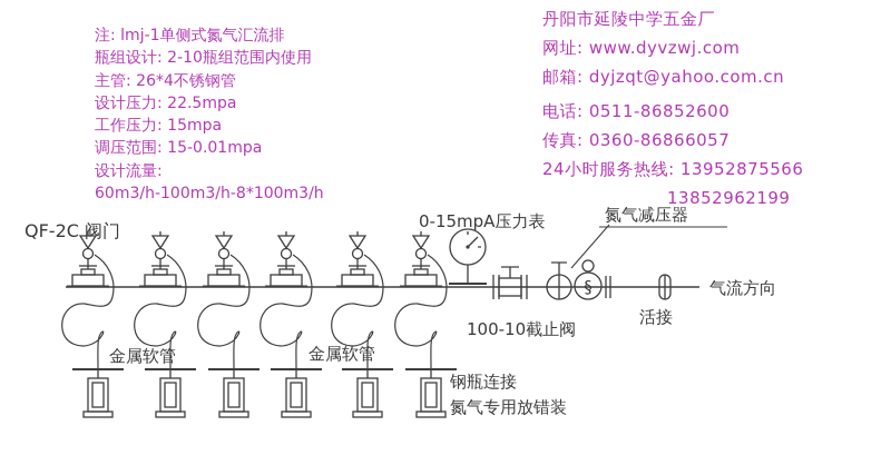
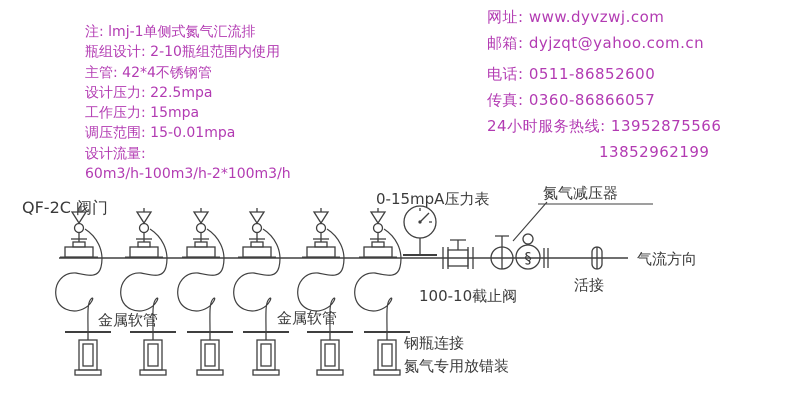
  注: lmj-1单侧式氮气汇流排
  瓶组设计: 2-10瓶组范围内使用
- 主管: 26*4不锈钢管
+ 主管: 42*4不锈钢管
  设计压力: 22.5mpa
  工作压力: 15mpa
  调压范围: 15-0.01mpa
  设计流量:
- 60m3/h-100m3/h-8*100m3/h
+ 60m3/h-100m3/h-2*100m3/h
- 丹阳市延陵中学五金厂
  网址: www.dyvzwj.com
  邮箱: dyjzqt@yahoo.com.cn
  电话: 0511-86852600
  传真: 0360-86866057
  24小时服务热线: 13952875566
  13852962199
  §
  QF-2C 阀门
  0-15mpA压力表
  氮气减压器
  气流方向
  活接
  100-10截止阀
  金属软管
  金属软管
  钢瓶连接
  氮气专用放错装
